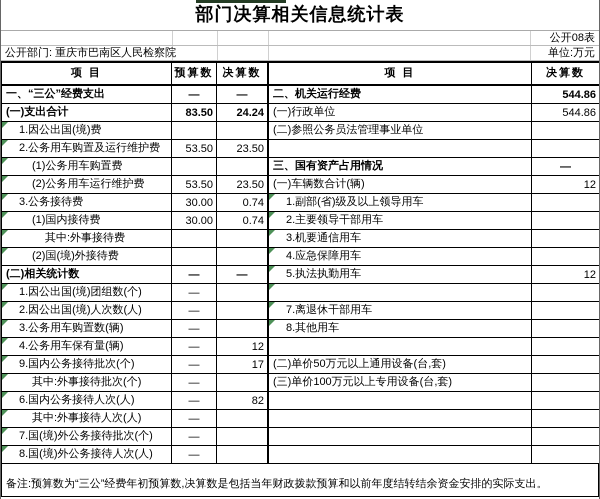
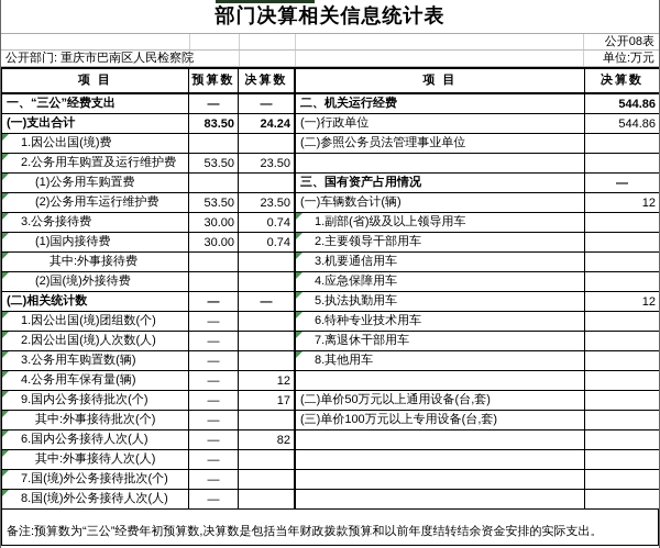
  部门决算相关信息统计表
  公开08表
  公开部门: 重庆市巴南区人民检察院
  单位:万元
  项 目	预算数	决算数
  一、“三公”经费支出	—	—
  (一)支出合计	83.50	24.24
  1.因公出国(境)费
  2.公务用车购置及运行维护费	53.50	23.50
  (1)公务用车购置费
  (2)公务用车运行维护费	53.50	23.50
  3.公务接待费	30.00	0.74
  (1)国内接待费	30.00	0.74
  其中:外事接待费
  (2)国(境)外接待费
  (二)相关统计数	—	—
  1.因公出国(境)团组数(个)	—
  2.因公出国(境)人次数(人)	—
  3.公务用车购置数(辆)	—
  4.公务用车保有量(辆)	—	12
  9.国内公务接待批次(个)	—	17
  其中:外事接待批次(个)	—
  6.国内公务接待人次(人)	—	82
  其中:外事接待人次(人)	—
  7.国(境)外公务接待批次(个)	—
  8.国(境)外公务接待人次(人)	—
  项 目	决算数
  二、机关运行经费	544.86
  (一)行政单位	544.86
  (二)参照公务员法管理事业单位
  三、国有资产占用情况	—
  (一)车辆数合计(辆)	12
  1.副部(省)级及以上领导用车
  2.主要领导干部用车
  3.机要通信用车
  4.应急保障用车
  5.执法执勤用车	12
+ 6.特种专业技术用车
  7.离退休干部用车
  8.其他用车
  (二)单价50万元以上通用设备(台,套)
  (三)单价100万元以上专用设备(台,套)
  备注:预算数为“三公”经费年初预算数,决算数是包括当年财政拨款预算和以前年度结转结余资金安排的实际支出。
